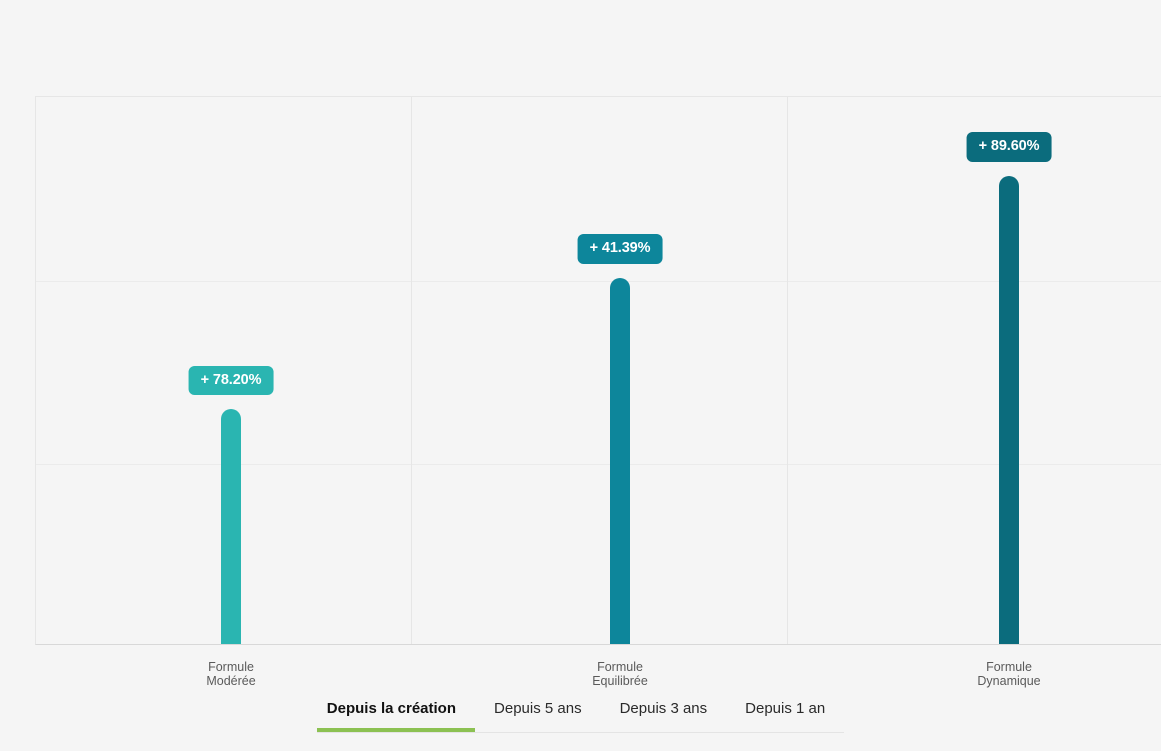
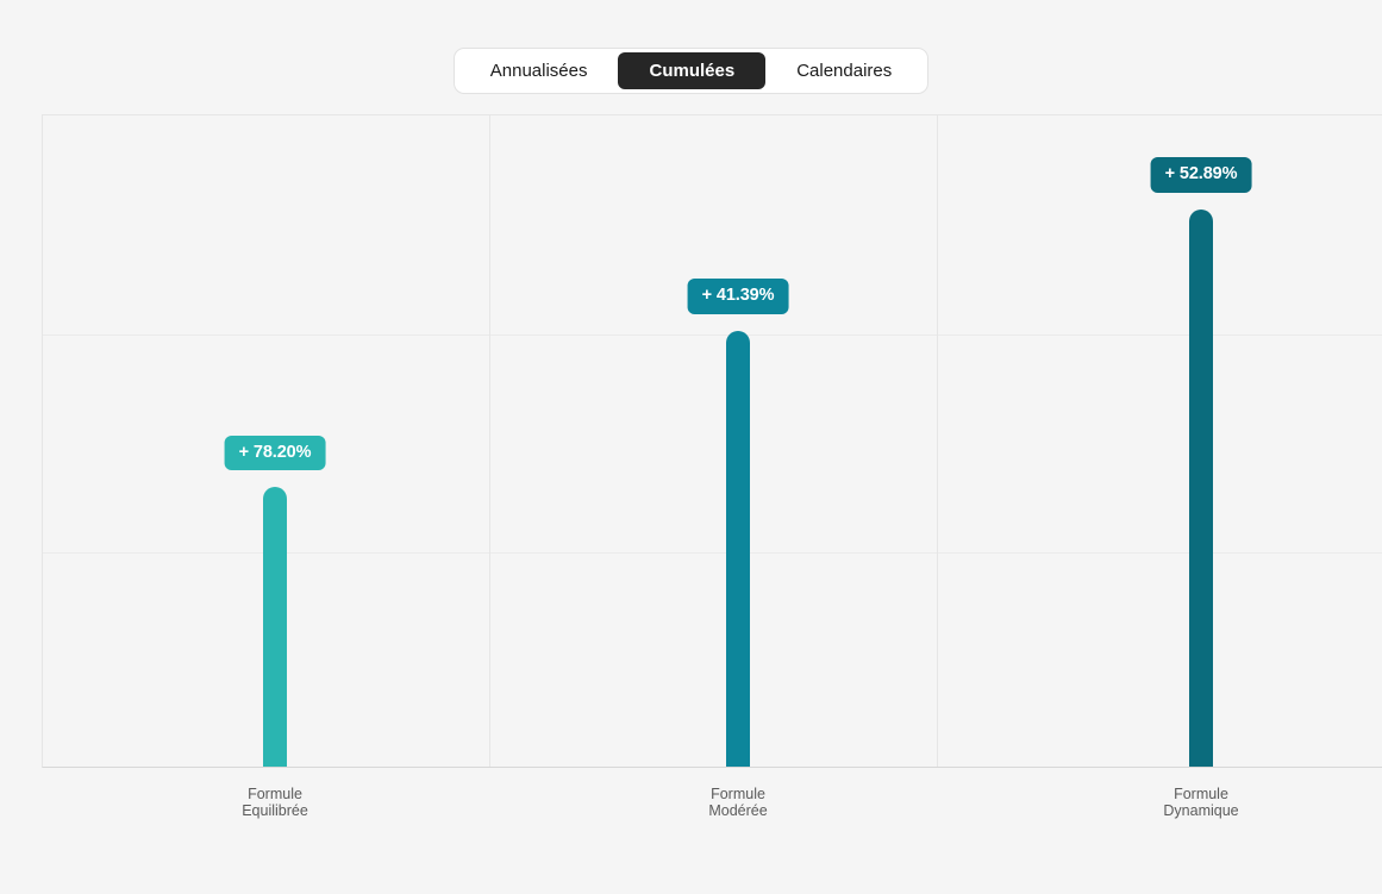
+ Annualisées
+ Cumulées
+ Calendaires
  + 78.20%
  Formule
- Modérée
+ Equilibrée
  + 41.39%
  Formule
- Equilibrée
+ Modérée
- + 89.60%
+ + 52.89%
  Formule
  Dynamique
- Depuis la création
- Depuis 5 ans
- Depuis 3 ans
- Depuis 1 an
